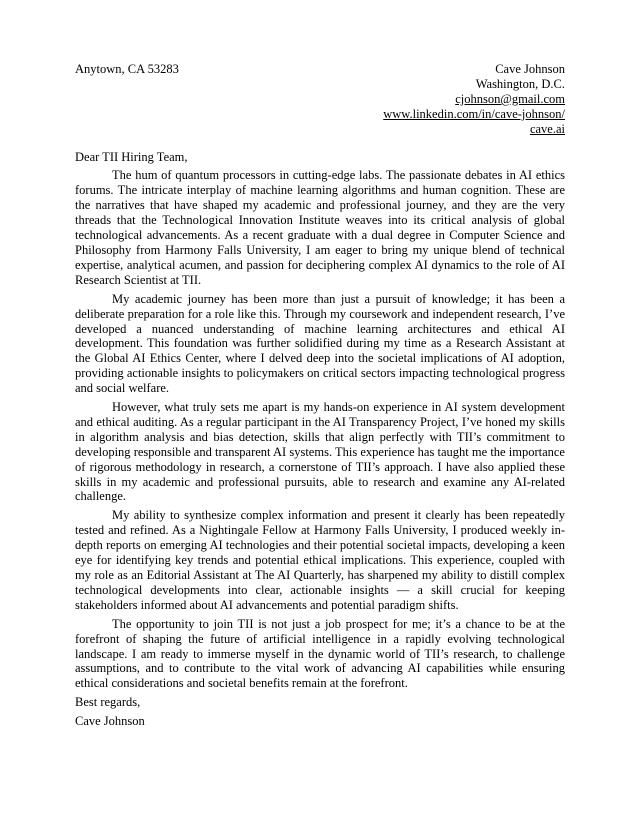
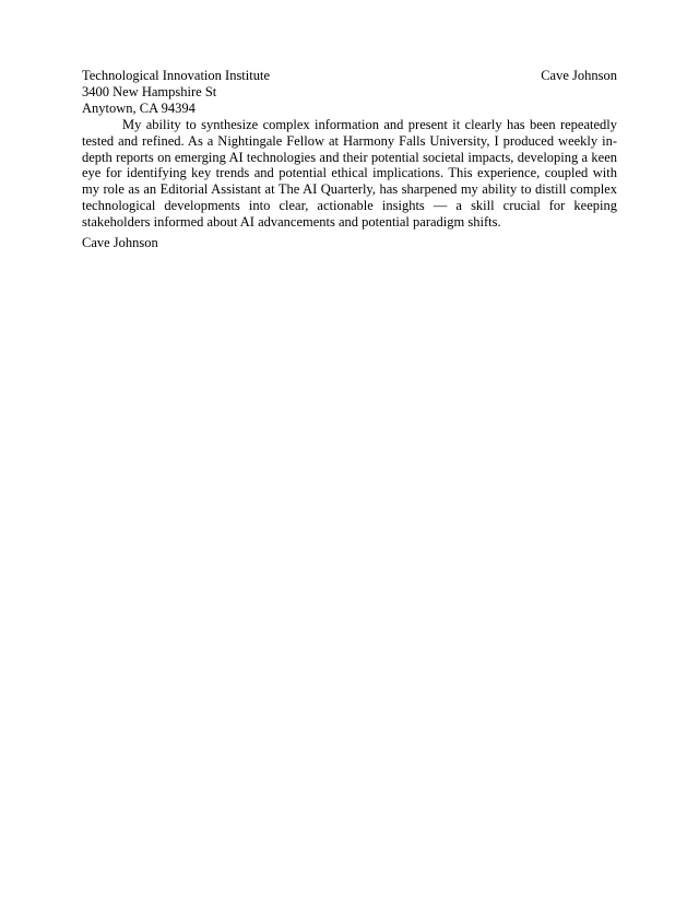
+ Technological Innovation Institute
+ 3400 New Hampshire St
- Anytown, CA 53283
+ Anytown, CA 94394
  Cave Johnson
- Washington, D.C.
- cjohnson@gmail.com
- www.linkedin.com/in/cave-johnson/
- cave.ai
- Dear TII Hiring Team,
- The hum of quantum processors in cutting-edge labs. The passionate debates in AI ethics forums. The intricate interplay of machine learning algorithms and human cognition. These are the narratives that have shaped my academic and professional journey, and they are the very threads that the Technological Innovation Institute weaves into its critical analysis of global technological advancements. As a recent graduate with a dual degree in Computer Science and Philosophy from Harmony Falls University, I am eager to bring my unique blend of technical expertise, analytical acumen, and passion for deciphering complex AI dynamics to the role of AI Research Scientist at TII.
- My academic journey has been more than just a pursuit of knowledge; it has been a deliberate preparation for a role like this. Through my coursework and independent research, I’ve developed a nuanced understanding of machine learning architectures and ethical AI development. This foundation was further solidified during my time as a Research Assistant at the Global AI Ethics Center, where I delved deep into the societal implications of AI adoption, providing actionable insights to policymakers on critical sectors impacting technological progress and social welfare.
- However, what truly sets me apart is my hands-on experience in AI system development and ethical auditing. As a regular participant in the AI Transparency Project, I’ve honed my skills in algorithm analysis and bias detection, skills that align perfectly with TII’s commitment to developing responsible and transparent AI systems. This experience has taught me the importance of rigorous methodology in research, a cornerstone of TII’s approach. I have also applied these skills in my academic and professional pursuits, able to research and examine any AI-related challenge.
  My ability to synthesize complex information and present it clearly has been repeatedly tested and refined. As a Nightingale Fellow at Harmony Falls University, I produced weekly in-depth reports on emerging AI technologies and their potential societal impacts, developing a keen eye for identifying key trends and potential ethical implications. This experience, coupled with my role as an Editorial Assistant at The AI Quarterly, has sharpened my ability to distill complex technological developments into clear, actionable insights — a skill crucial for keeping stakeholders informed about AI advancements and potential paradigm shifts.
- The opportunity to join TII is not just a job prospect for me; it’s a chance to be at the forefront of shaping the future of artificial intelligence in a rapidly evolving technological landscape. I am ready to immerse myself in the dynamic world of TII’s research, to challenge assumptions, and to contribute to the vital work of advancing AI capabilities while ensuring ethical considerations and societal benefits remain at the forefront.
- Best regards,
  Cave Johnson
